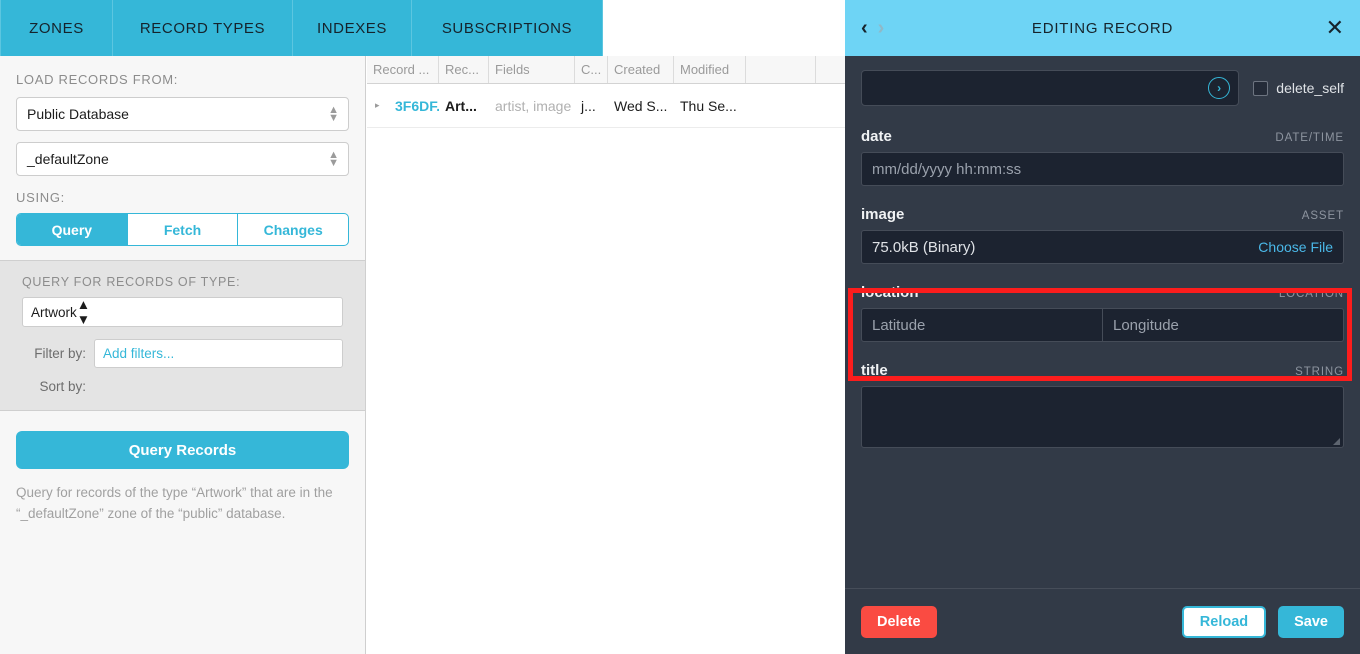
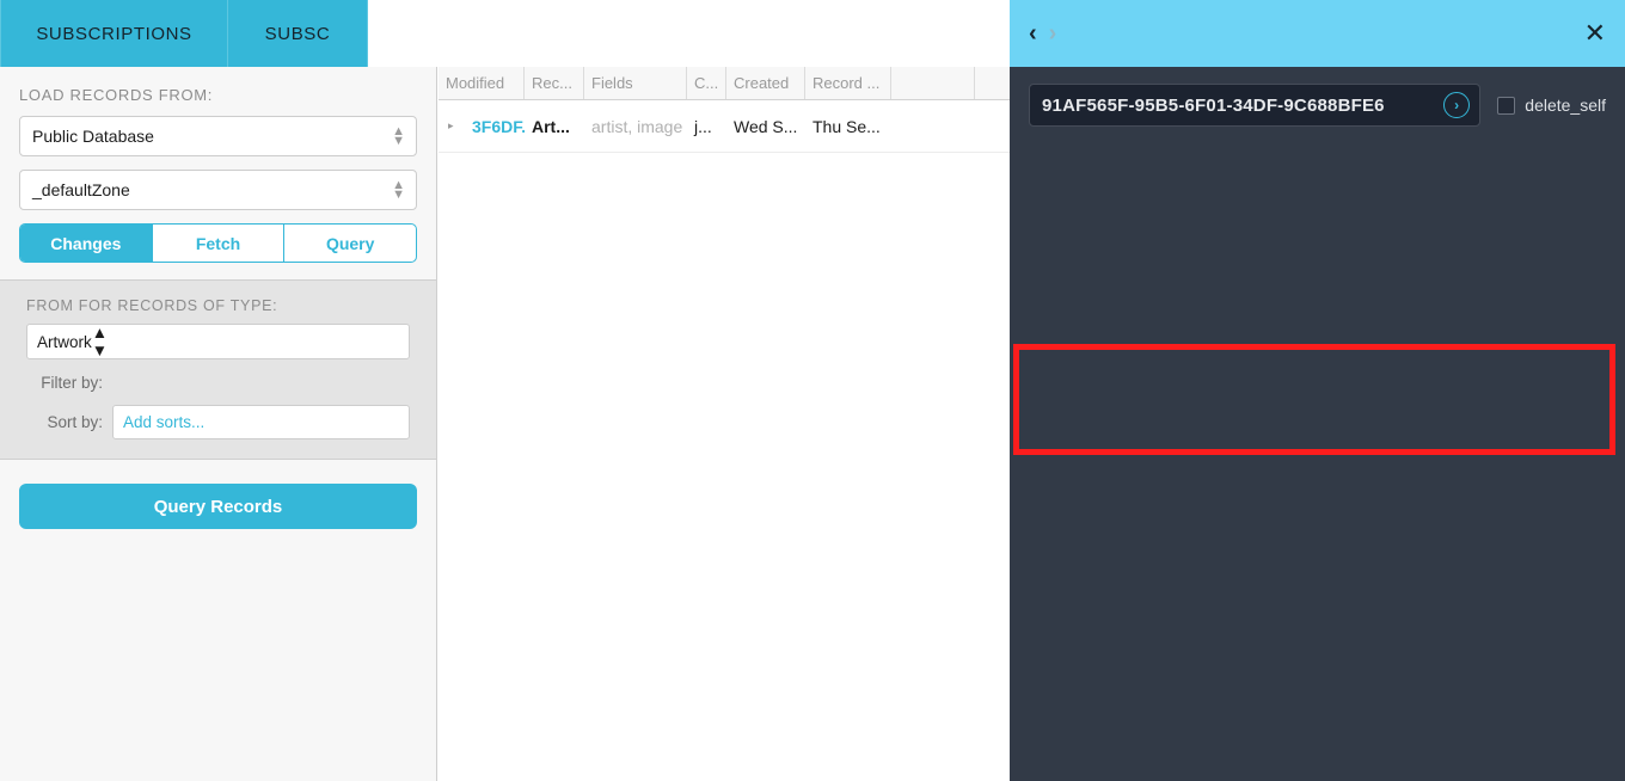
- ZONES
- RECORD TYPES
- INDEXES
  SUBSCRIPTIONS
+ SUBSC
  LOAD RECORDS FROM:
  Public Database
  ▲
  ▼
  _defaultZone
  ▲
  ▼
- USING:
- Query
+ Changes
  Fetch
- Changes
+ Query
- QUERY FOR RECORDS OF TYPE:
+ FROM FOR RECORDS OF TYPE:
  Artwork
  ▲
  ▼
  Filter by:
- Add filters...
  Sort by:
+ Add sorts...
  Query Records
- Query for records of the type “Artwork” that are in the “_defaultZone” zone of the “public” database.
- Record ...
+ Modified
  Rec...
  Fields
  C...
  Created
- Modified
+ Record ...
  ▸
  3F6DF.
  Art...
  artist, image
  j...
  Wed S...
  Thu Se...
  ‹
  ›
- EDITING RECORD
  ✕
+ 91AF565F-95B5-6F01-34DF-9C688BFE6
  ›
  delete_self
- date
- DATE/TIME
- mm/dd/yyyy hh:mm:ss
- image
- ASSET
- 75.0kB (Binary)
- Choose File
- location
- LOCATION
- Latitude
- Longitude
- title
- STRING
- Delete
- Reload
- Save
